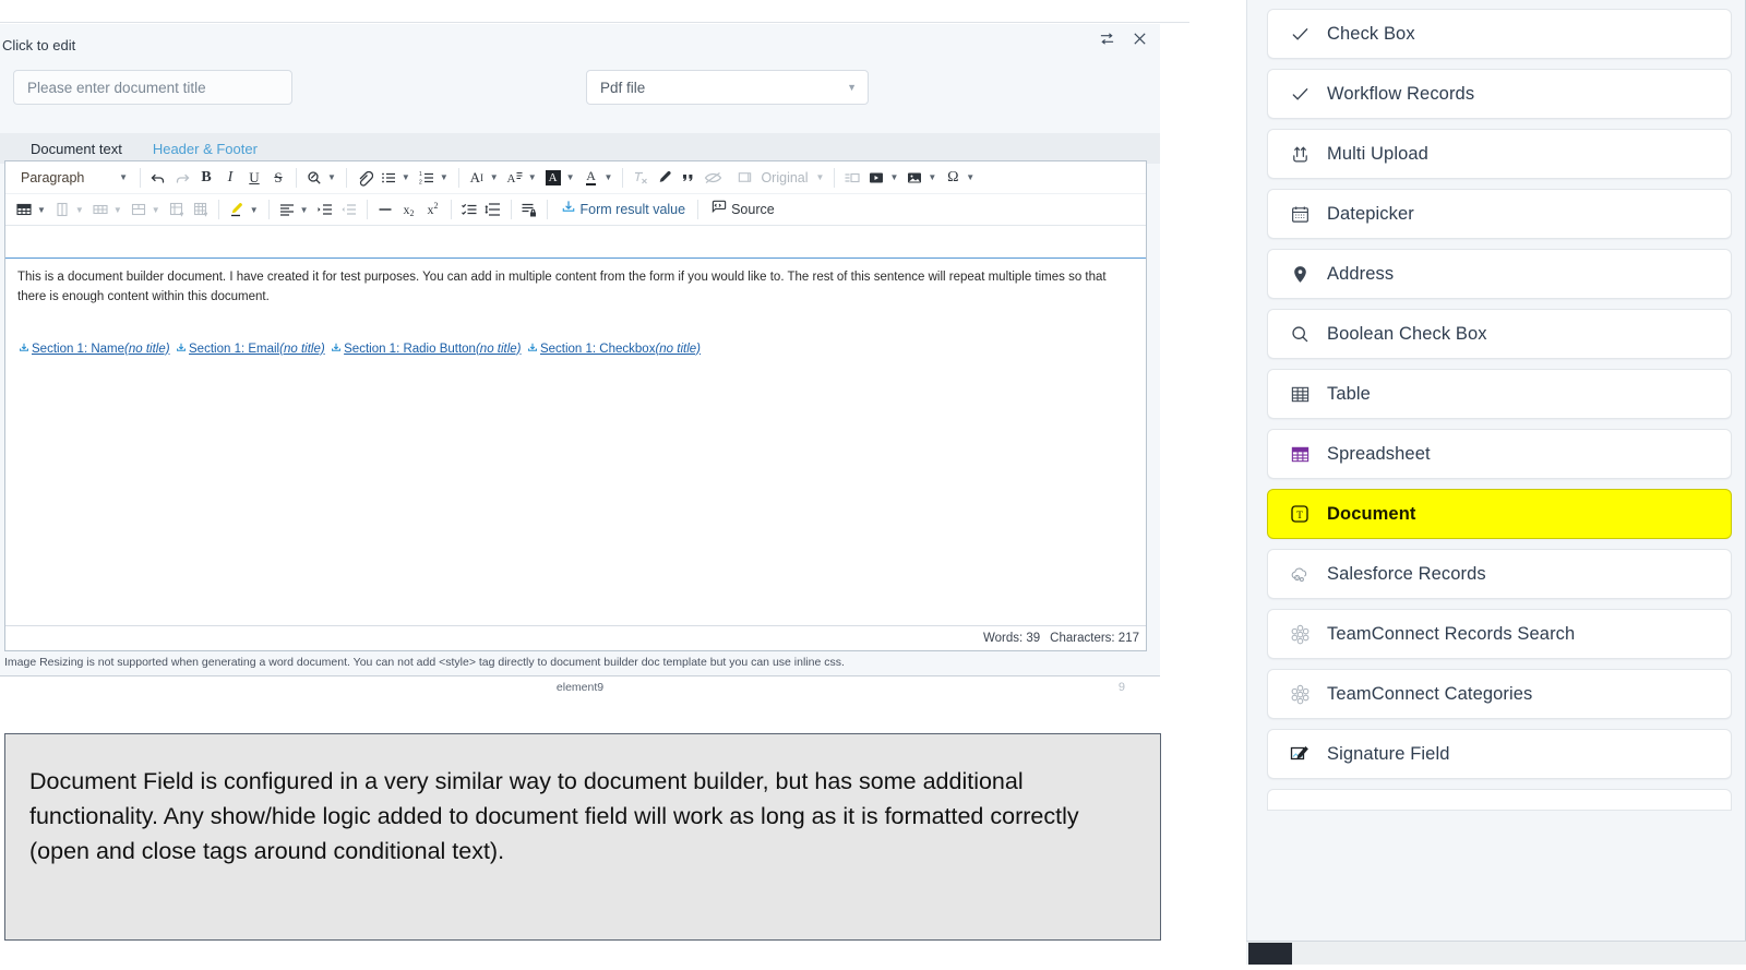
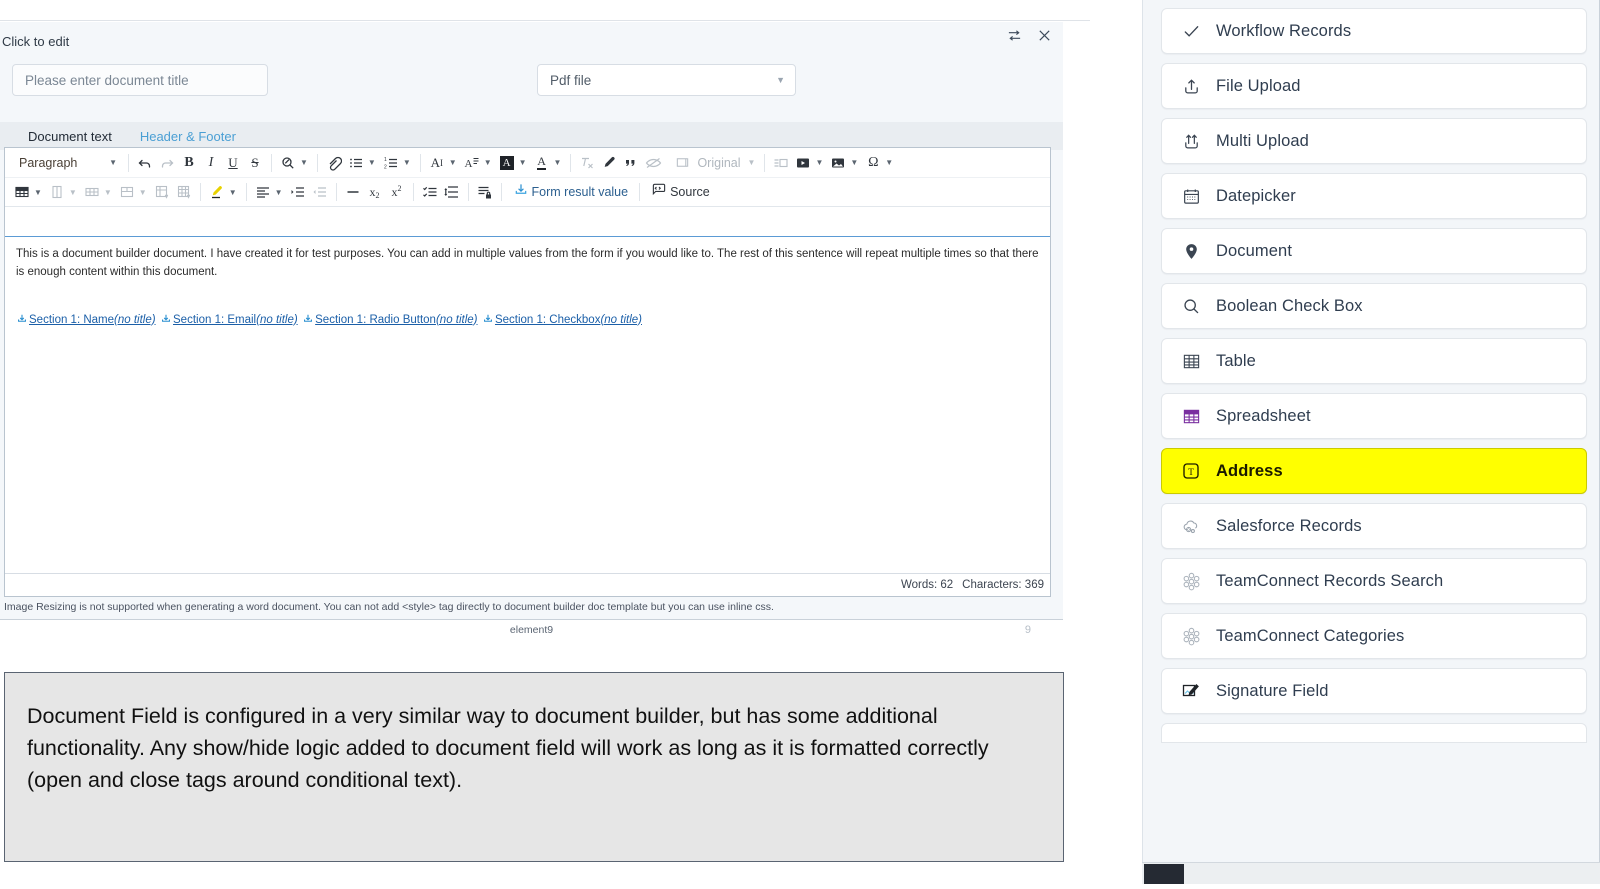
  Click to edit
  Please enter document title
  Pdf file
  ▼
  Document text
  Header & Footer
  Paragraph
  ▼
  B
  I
  U
  S
  ▼
  ▼
  ▼
  A
  I
  ▼
  A
  ▼
  A
  ▼
  A
  ▼
  Original
  ▼
  ▼
  ▼
  Ω
  ▼
  ▼
  ▼
  ▼
  ▼
  ▼
  ▼
  x
  2
  x
  2
  Form result value
  Source
- This is a document builder document. I have created it for test purposes. You can add in multiple content from the form if you would like to. The rest of this sentence will repeat multiple times so that there is enough content within this document.
+ This is a document builder document. I have created it for test purposes. You can add in multiple values from the form if you would like to. The rest of this sentence will repeat multiple times so that there is enough content within this document.
  Section 1: Name
  (no title)
  Section 1: Email
  (no title)
  Section 1: Radio Button
  (no title)
  Section 1: Checkbox
  (no title)
- Words: 39
+ Words: 62
- Characters: 217
+ Characters: 369
  Image Resizing is not supported when generating a word document. You can not add <style> tag directly to document builder doc template but you can use inline css.
  element9
  9
  Document Field is configured in a very similar way to document builder, but has some additional functionality. Any show/hide logic added to document field will work as long as it is formatted correctly (open and close tags around conditional text).
- Check Box
  Workflow Records
+ File Upload
  Multi Upload
  Datepicker
- Address
+ Document
  Boolean Check Box
  Table
  Spreadsheet
  T
- Document
+ Address
  Salesforce Records
  TeamConnect Records Search
  TeamConnect Categories
  Signature Field
